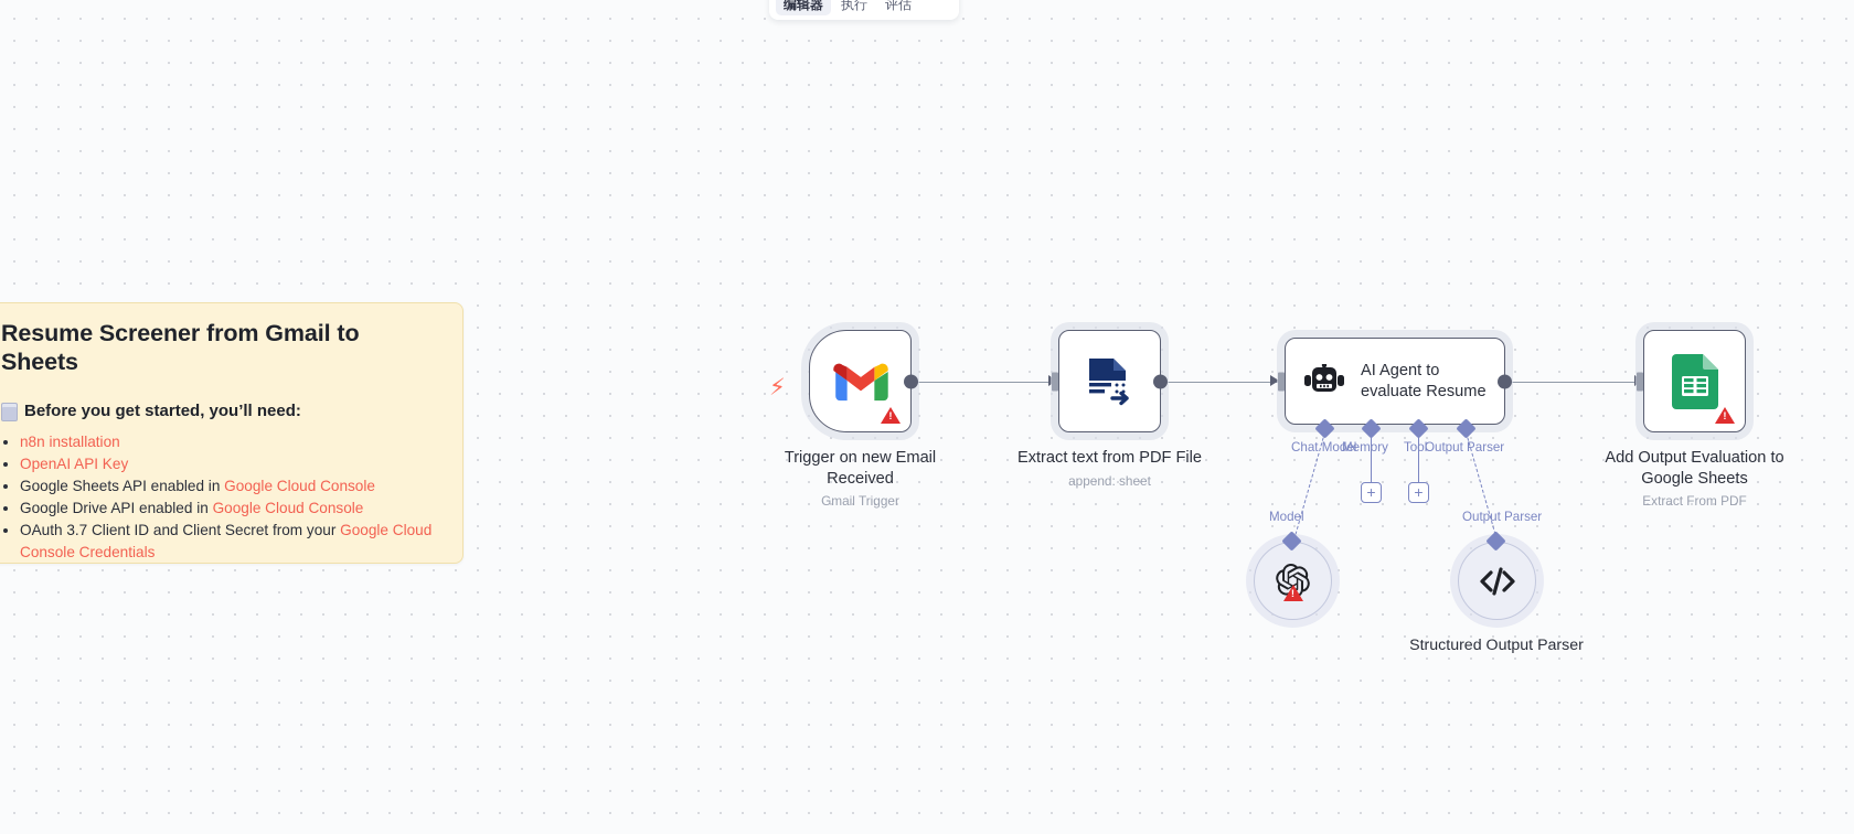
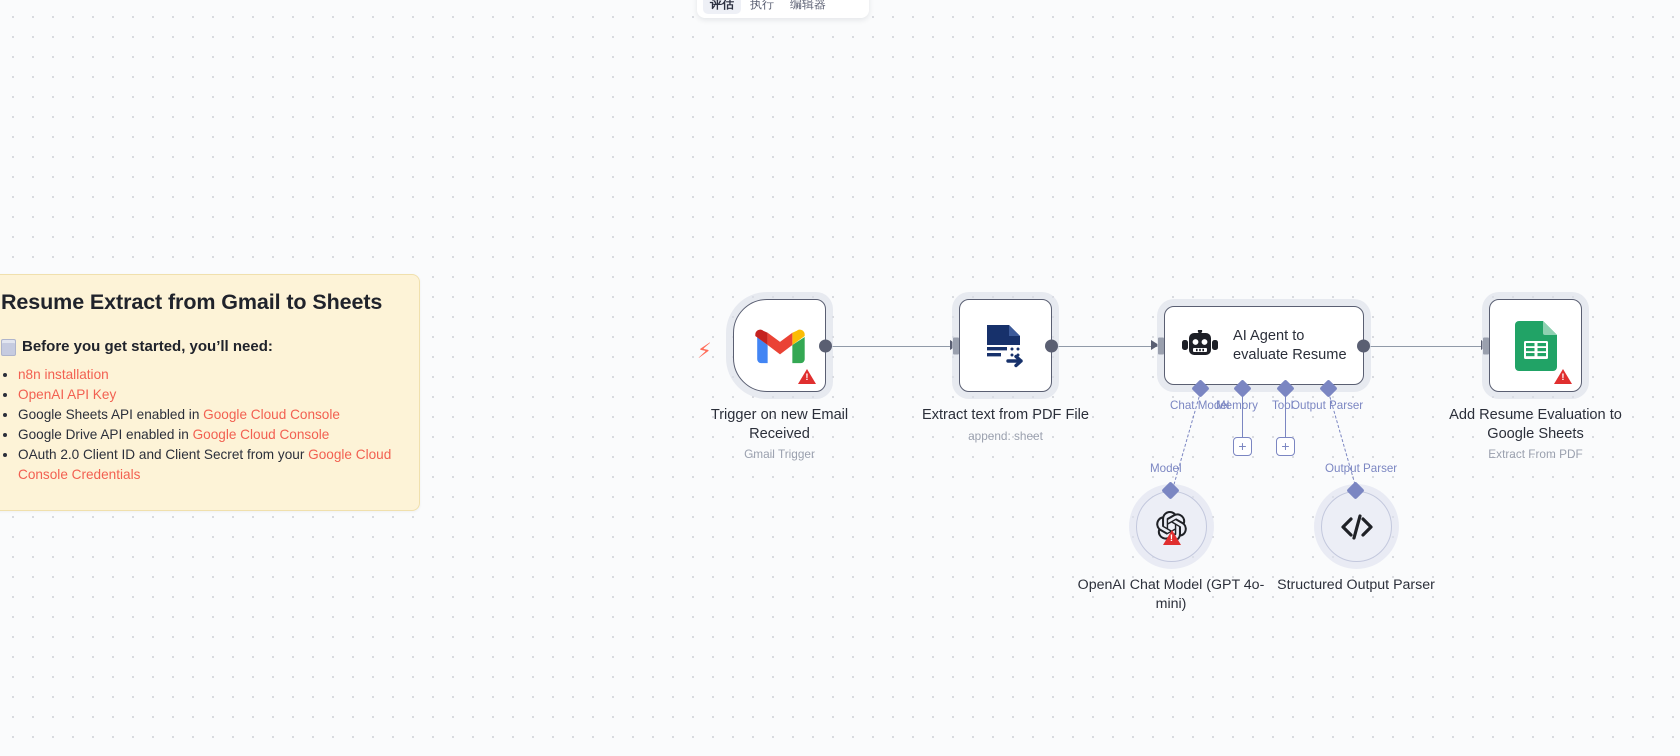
- 编辑器
+ 评估
  执行
- 评估
+ 编辑器
- Resume Screener from Gmail to Sheets
+ Resume Extract from Gmail to Sheets
  Before you get started, you’ll need:
  n8n installation
  OpenAI API Key
  Google Sheets API enabled in Google Cloud Console
  Google Drive API enabled in Google Cloud Console
- OAuth 3.7 Client ID and Client Secret from your Google Cloud Console Credentials
+ OAuth 2.0 Client ID and Client Secret from your Google Cloud Console Credentials
  ⚡
  Trigger on new Email Received
  Gmail Trigger
  Extract text from PDF File
  append: sheet
  AI Agent to evaluate Resume
  Chat Model
  Memory
  Tool
  Output Parser
  +
  +
  Model
+ OpenAI Chat Model (GPT 4o-mini)
  Output Parser
  Structured Output Parser
- Add Output Evaluation to Google Sheets
+ Add Resume Evaluation to Google Sheets
  Extract From PDF
